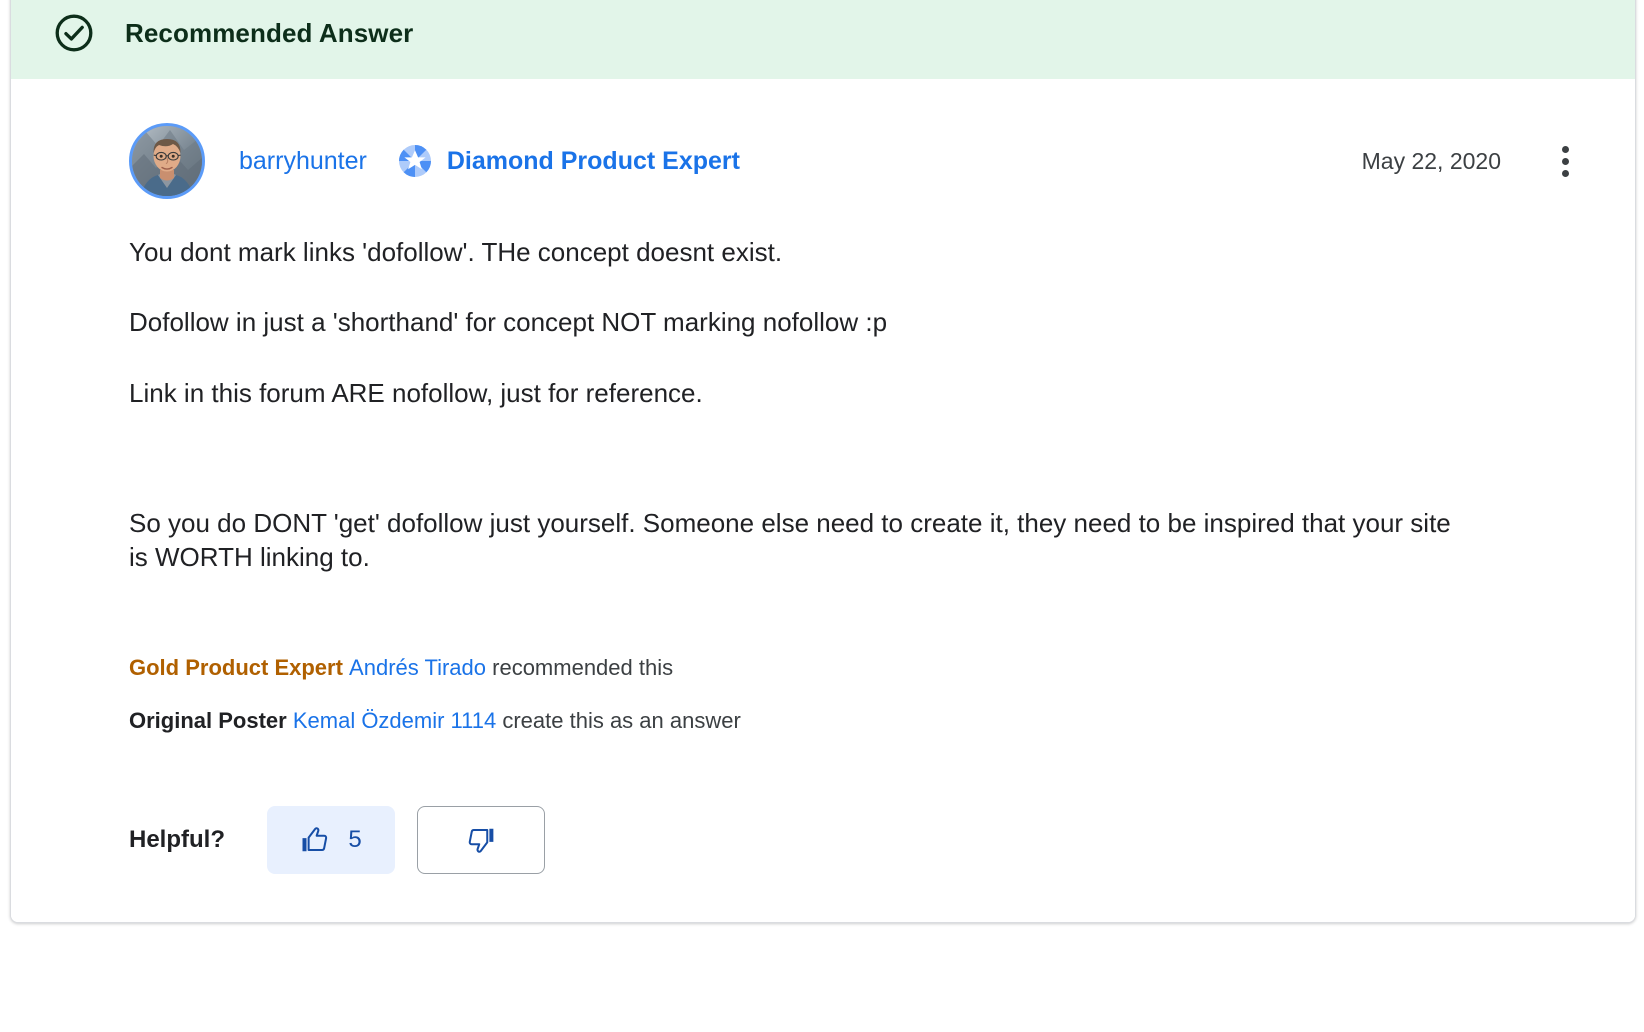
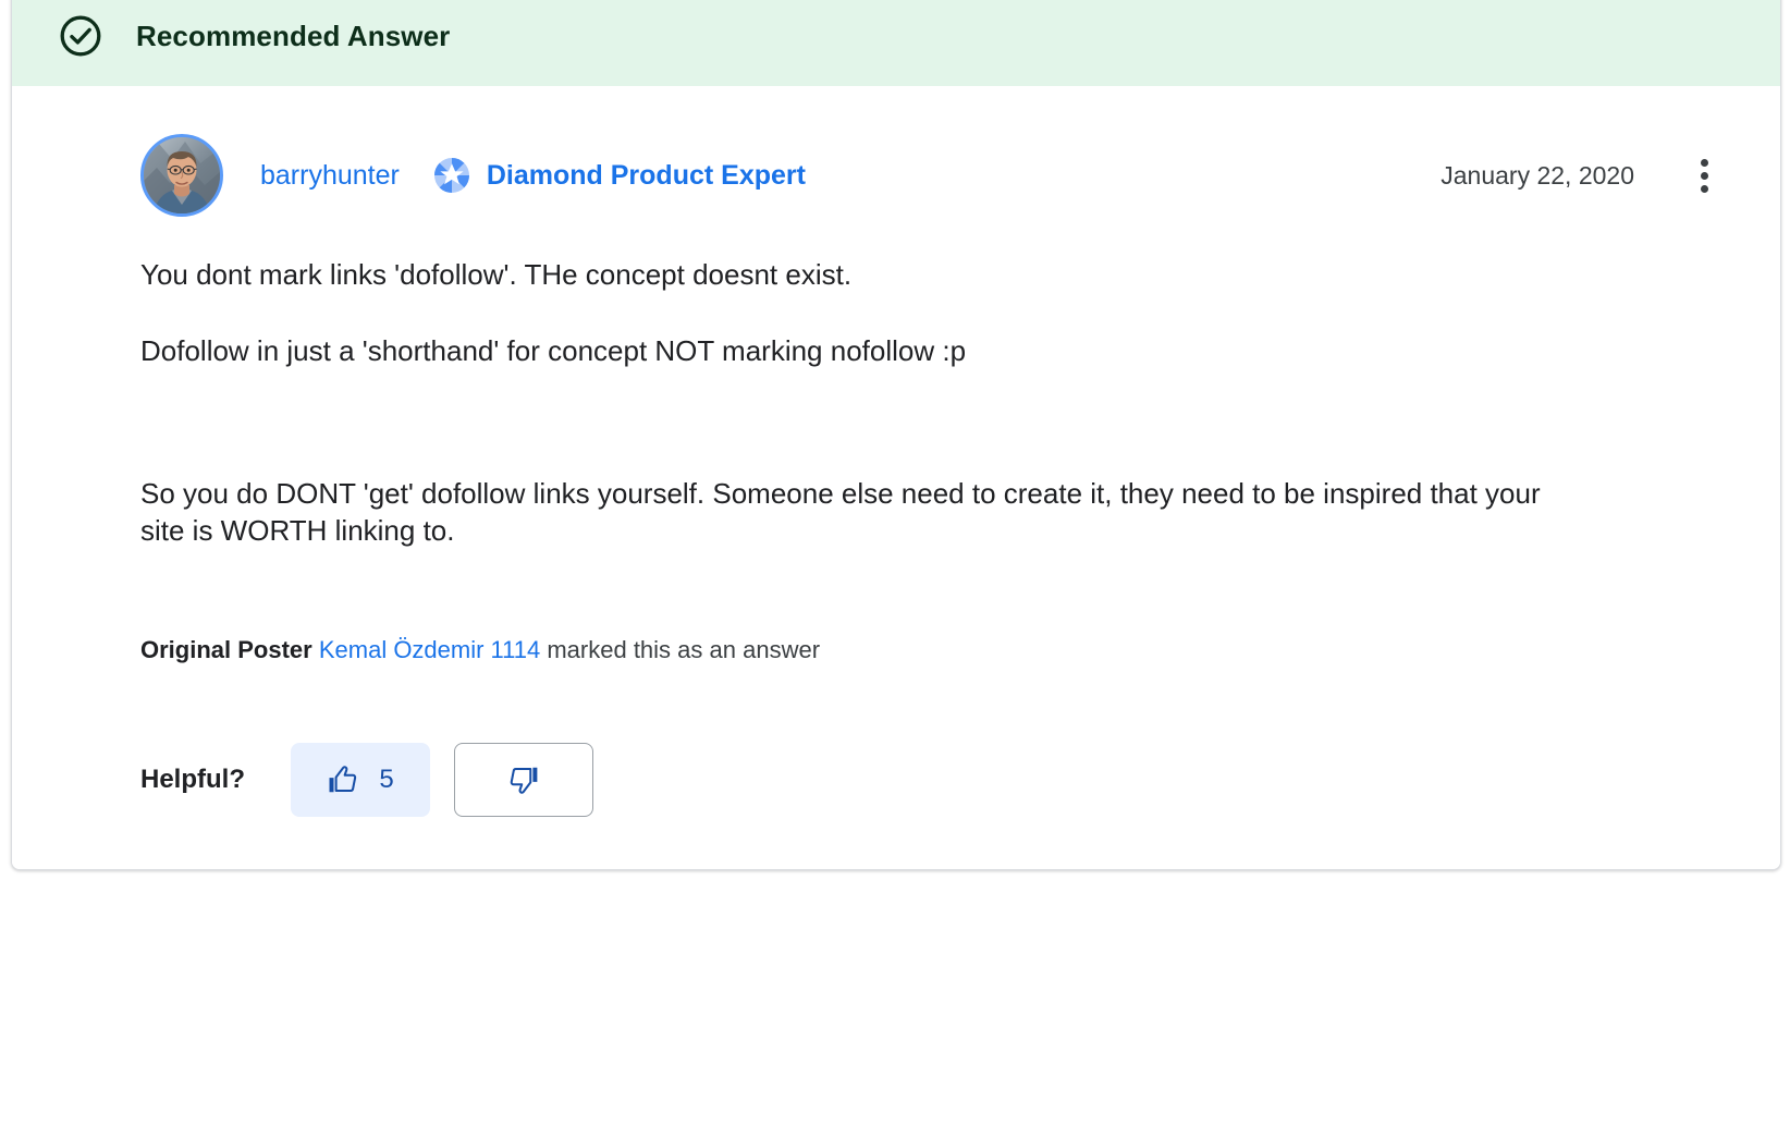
  Recommended Answer
  barryhunter
  Diamond Product Expert
- May 22, 2020
+ January 22, 2020
  You dont mark links 'dofollow'. THe concept doesnt exist.
  Dofollow in just a 'shorthand' for concept NOT marking nofollow :p
- Link in this forum ARE nofollow, just for reference.
- So you do DONT 'get' dofollow just yourself. Someone else need to create it, they need to be inspired that your site is WORTH linking to.
+ So you do DONT 'get' dofollow links yourself. Someone else need to create it, they need to be inspired that your site is WORTH linking to.
- Gold Product Expert Andrés Tirado recommended this
- Original Poster Kemal Özdemir 1114 create this as an answer
+ Original Poster Kemal Özdemir 1114 marked this as an answer
  Helpful?
  5
